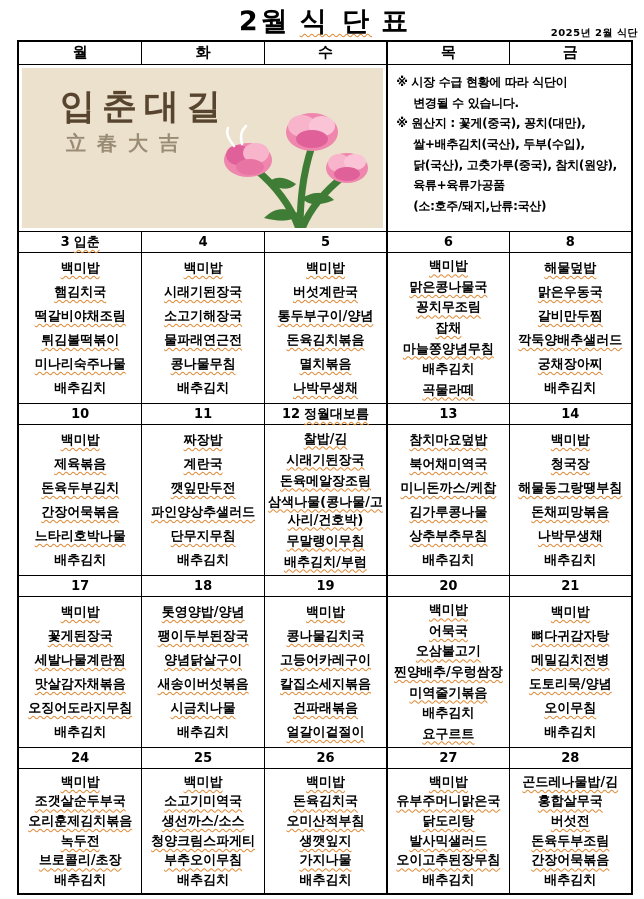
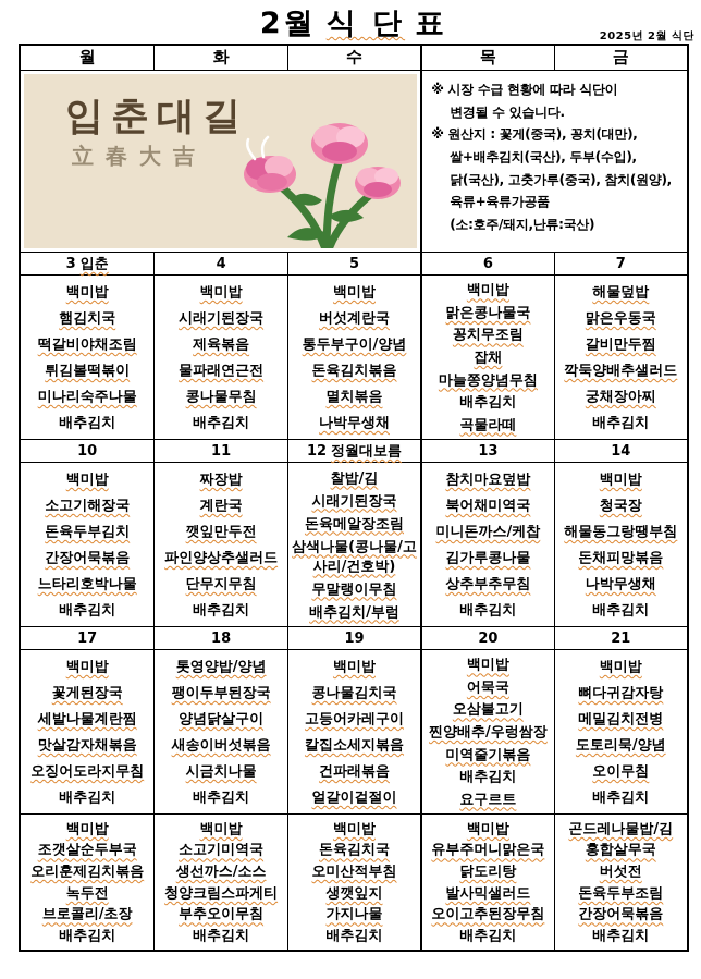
  2월 식 단 표
  2025년 2월 식단
  월
  화
  수
  목
  금
  입춘대길
  立春大吉
  ※ 시장 수급 현황에 따라 식단이
  변경될 수 있습니다.
  ※ 원산지 : 꽃게(중국), 꽁치(대만),
  쌀+배추김치(국산), 두부(수입),
  닭(국산), 고춧가루(중국), 참치(원양),
  육류+육류가공품
  (소:호주/돼지,난류:국산)
  3
  입춘
  4
  5
  6
- 8
+ 7
  백미밥
  햄김치국
  떡갈비야채조림
  튀김볼떡볶이
  미나리숙주나물
  배추김치
  백미밥
  시래기된장국
- 소고기해장국
+ 제육볶음
  물파래연근전
  콩나물무침
  배추김치
  백미밥
  버섯계란국
  통두부구이/양념
  돈육김치볶음
  멸치볶음
  나박무생채
  백미밥
  맑은콩나물국
  꽁치무조림
  잡채
  마늘쫑양념무침
  배추김치
  곡물라떼
  해물덮밥
  맑은우동국
  갈비만두찜
  깍둑양배추샐러드
  궁채장아찌
  배추김치
  10
  11
  12
  정월대보름
  13
  14
  백미밥
- 제육볶음
+ 소고기해장국
  돈육두부김치
  간장어묵볶음
  느타리호박나물
  배추김치
  짜장밥
  계란국
  깻잎만두전
  파인양상추샐러드
  단무지무침
  배추김치
  찰밥/김
  시래기된장국
  돈육메알장조림
  삼색나물(콩나물/고사리/건호박)
  무말랭이무침
  배추김치/부럼
  참치마요덮밥
  북어채미역국
  미니돈까스/케찹
  김가루콩나물
  상추부추무침
  배추김치
  백미밥
  청국장
  해물동그랑땡부침
  돈채피망볶음
  나박무생채
  배추김치
  17
  18
  19
  20
  21
  백미밥
  꽃게된장국
  세발나물계란찜
  맛살감자채볶음
  오징어도라지무침
  배추김치
  톳영양밥/양념
  팽이두부된장국
  양념닭살구이
  새송이버섯볶음
  시금치나물
  배추김치
  백미밥
  콩나물김치국
  고등어카레구이
  칼집소세지볶음
  건파래볶음
  얼갈이겉절이
  백미밥
  어묵국
  오삼불고기
  찐양배추/우렁쌈장
  미역줄기볶음
  배추김치
  요구르트
  백미밥
  뼈다귀감자탕
  메밀김치전병
  도토리묵/양념
  오이무침
  배추김치
- 24
- 25
- 26
- 27
- 28
  백미밥
  조갯살순두부국
  오리훈제김치볶음
  녹두전
  브로콜리/초장
  배추김치
  백미밥
  소고기미역국
  생선까스/소스
  청양크림스파게티
  부추오이무침
  배추김치
  백미밥
  돈육김치국
  오미산적부침
  생깻잎지
  가지나물
  배추김치
  백미밥
  유부주머니맑은국
  닭도리탕
  발사믹샐러드
  오이고추된장무침
  배추김치
  곤드레나물밥/김
  홍합살무국
  버섯전
  돈육두부조림
  간장어묵볶음
  배추김치
